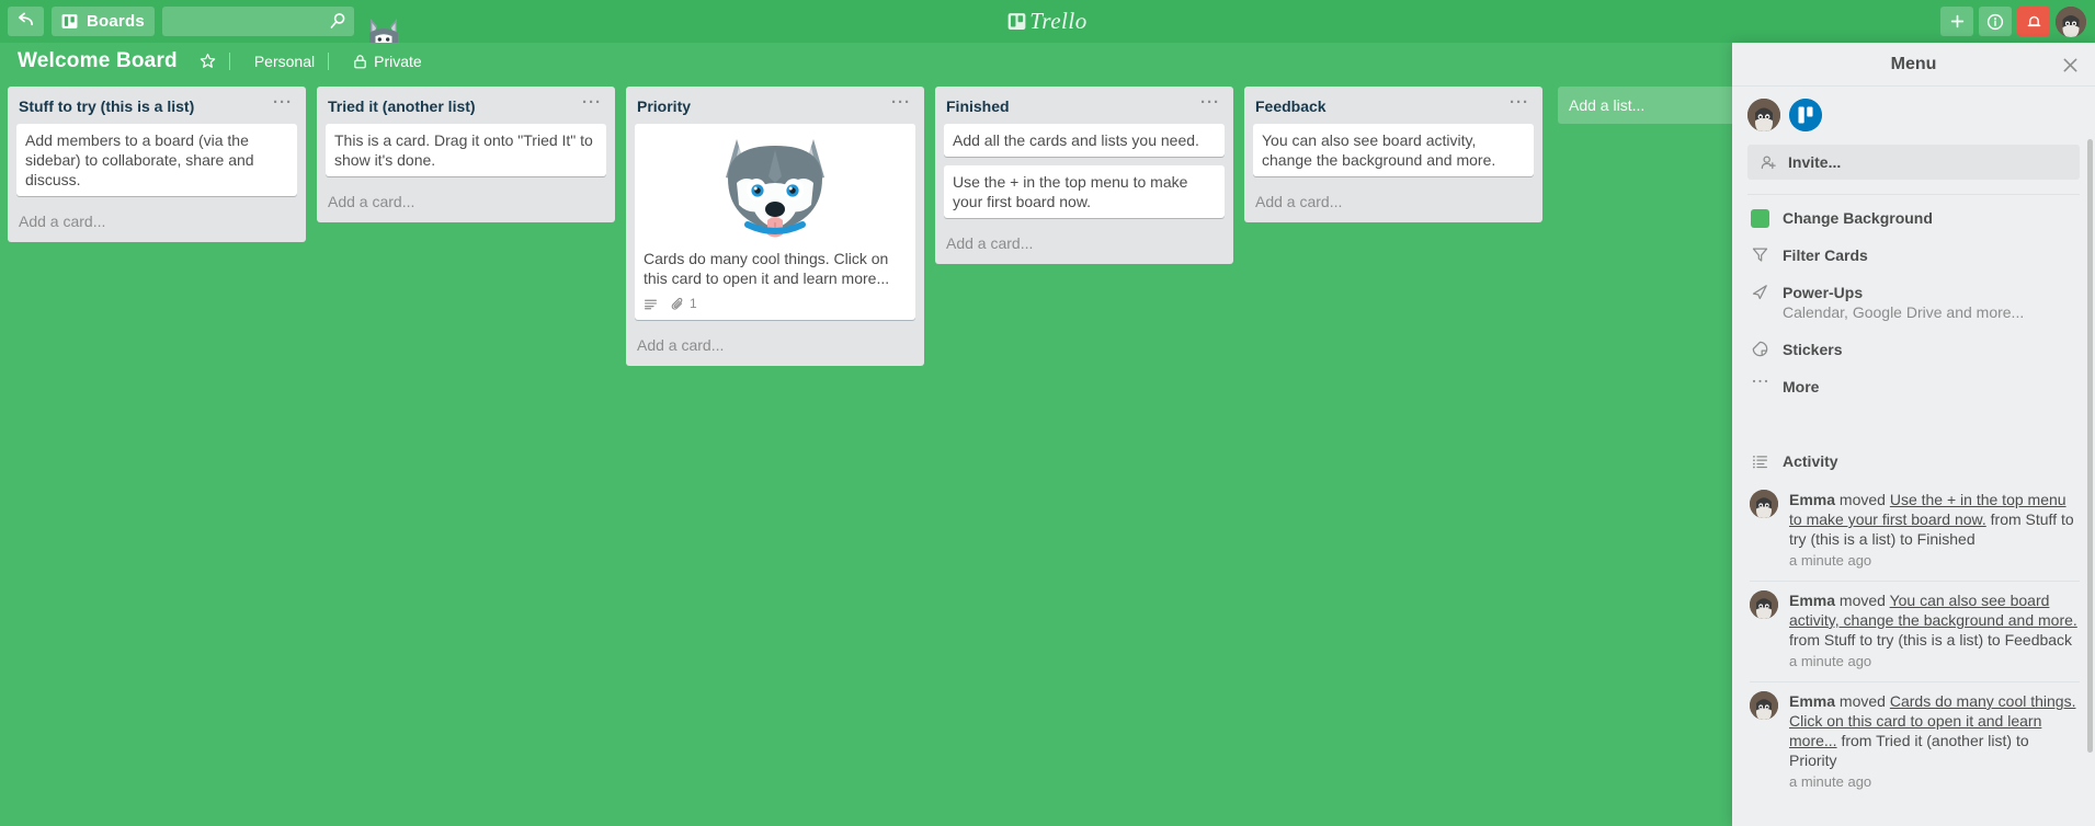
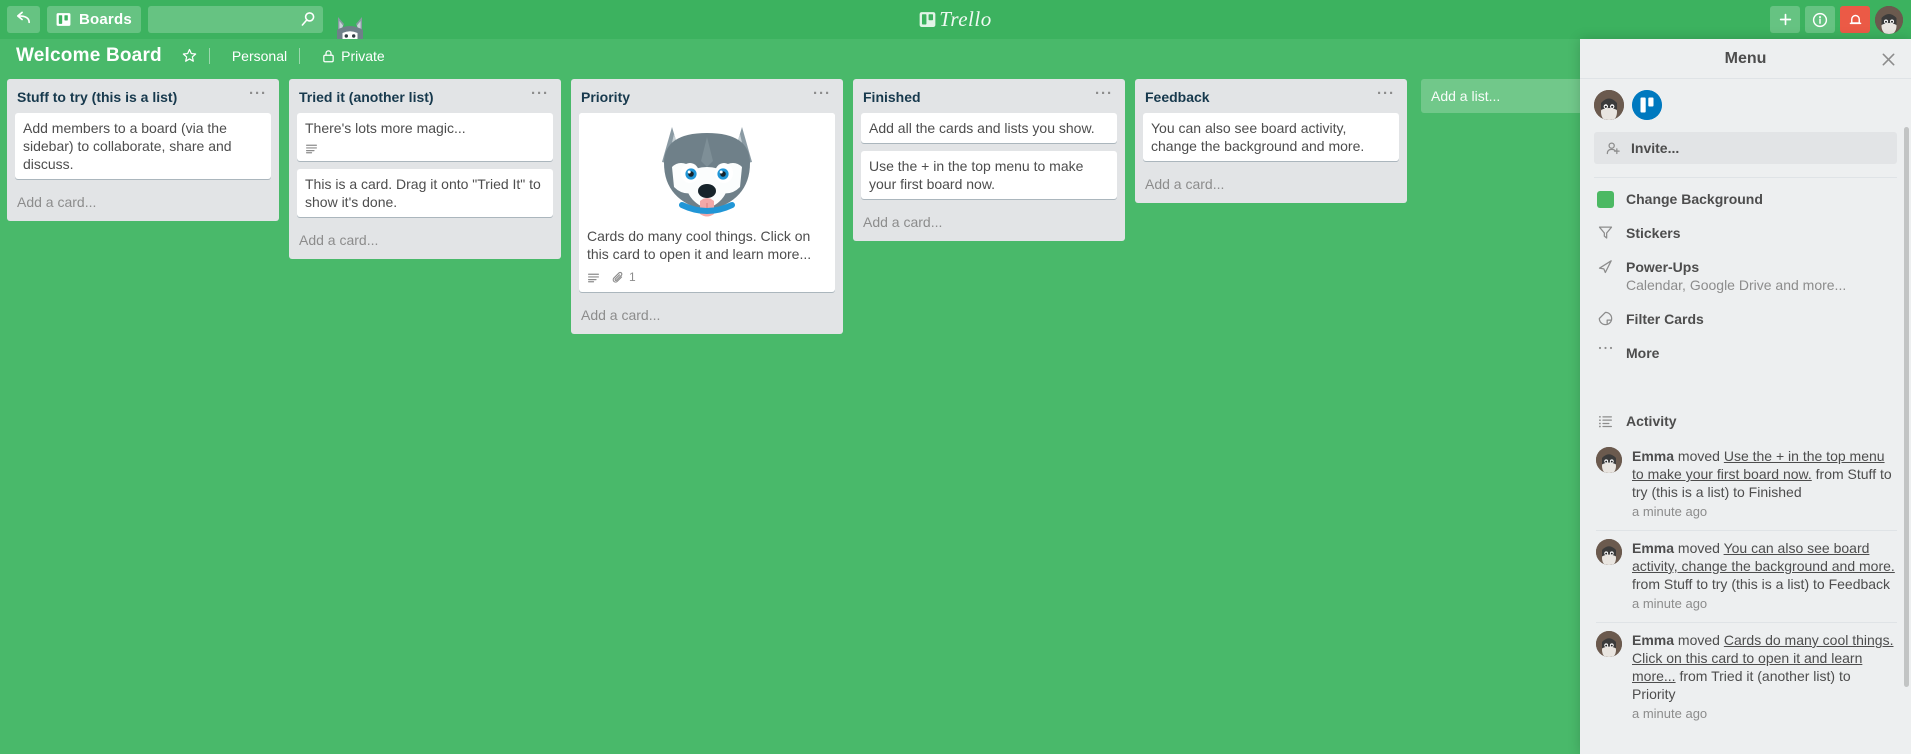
  Boards
  Trello
  Welcome Board
  Personal
  Private
  Stuff to try (this is a list)
  ···
  Add members to a board (via the sidebar) to collaborate, share and discuss.
  Add a card...
  Tried it (another list)
  ···
+ There's lots more magic...
  This is a card. Drag it onto "Tried It" to show it's done.
  Add a card...
  Priority
  ···
  Cards do many cool things. Click on this card to open it and learn more...
  1
  Add a card...
  Finished
  ···
- Add all the cards and lists you need.
+ Add all the cards and lists you show.
  Use the + in the top menu to make your first board now.
  Add a card...
  Feedback
  ···
  You can also see board activity, change the background and more.
  Add a card...
  Add a list...
  Menu
  Invite...
  Change Background
- Filter Cards
+ Stickers
  Power-Ups
  Calendar, Google Drive and more...
- Stickers
+ Filter Cards
  More
  Activity
  Emma moved Use the + in the top menu to make your first board now. from Stuff to try (this is a list) to Finished
  a minute ago
  Emma moved You can also see board activity, change the background and more. from Stuff to try (this is a list) to Feedback
  a minute ago
  Emma moved Cards do many cool things. Click on this card to open it and learn more... from Tried it (another list) to Priority
  a minute ago
